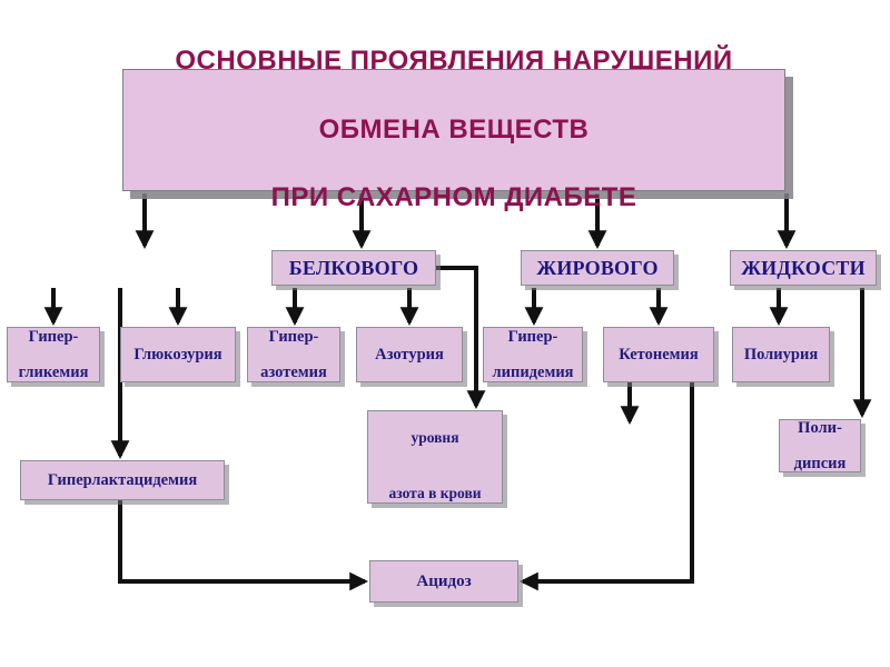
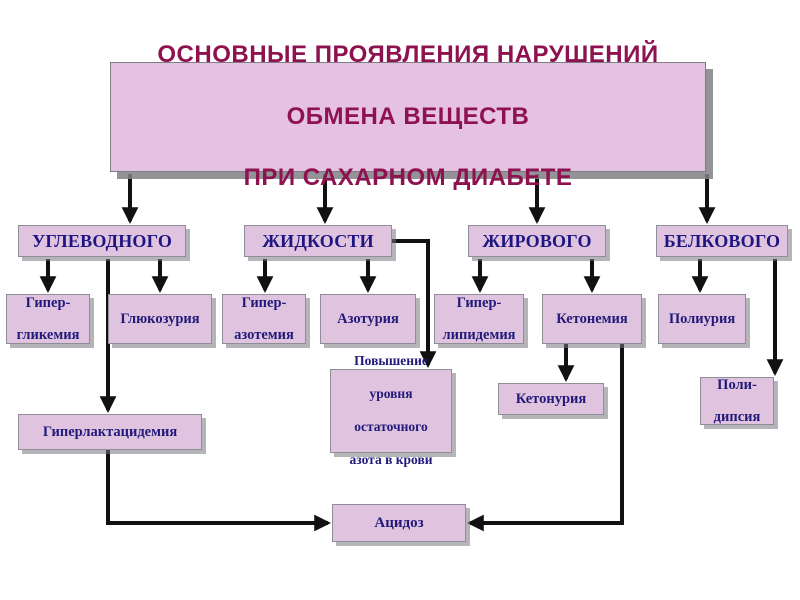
  ОСНОВНЫЕ ПРОЯВЛЕНИЯ НАРУШЕНИЙ
  ОБМЕНА ВЕЩЕСТВ
  ПРИ САХАРНОМ ДИАБЕТЕ
+ УГЛЕВОДНОГО
- БЕЛКОВОГО
+ ЖИДКОСТИ
  ЖИРОВОГО
- ЖИДКОСТИ
+ БЕЛКОВОГО
  Гипер-
  гликемия
  Глюкозурия
  Гипер-
  азотемия
  Азотурия
  Гипер-
  липидемия
  Кетонемия
  Полиурия
+ Повышение
  уровня
+ остаточного
  азота в крови
+ Кетонурия
  Поли-
  дипсия
  Гиперлактацидемия
  Ацидоз
